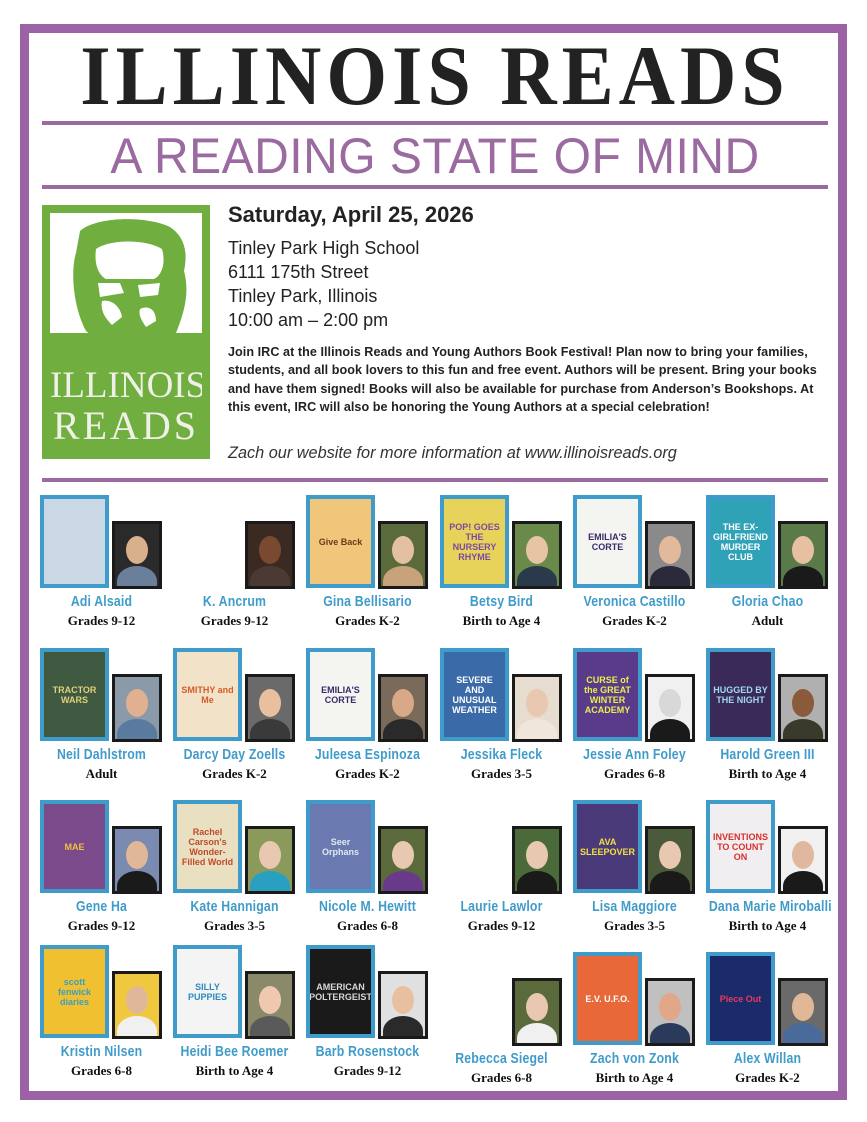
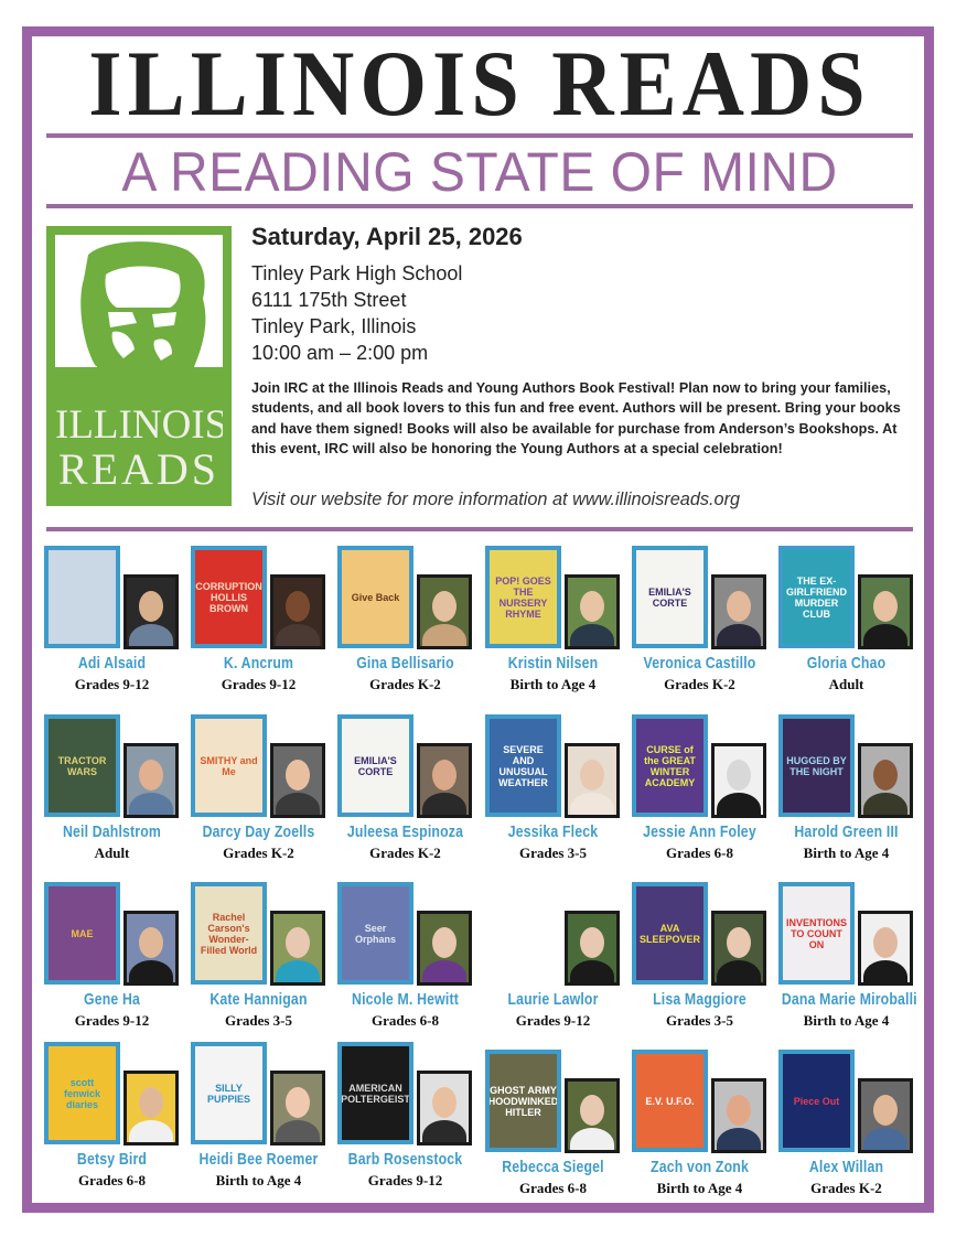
  ILLINOIS READS
  A READING STATE OF MIND
  ILLINOIS
  READS
  Saturday, April 25, 2026
  Tinley Park High School
  6111 175th Street
  Tinley Park, Illinois
  10:00 am – 2:00 pm
  Join IRC at the Illinois Reads and Young Authors Book Festival! Plan now to bring your families, students, and all book lovers to this fun and free event. Authors will be present. Bring your books and have them signed! Books will also be available for purchase from Anderson’s Bookshops. At this event, IRC will also be honoring the Young Authors at a special celebration!
- Zach our website for more information at www.illinoisreads.org
+ Visit our website for more information at www.illinoisreads.org
  Adi Alsaid
  Grades 9-12
+ CORRUPTION HOLLIS BROWN
  K. Ancrum
  Grades 9-12
  Give Back
  Gina Bellisario
  Grades K-2
  POP! GOES THE NURSERY RHYME
- Betsy Bird
+ Kristin Nilsen
  Birth to Age 4
  EMILIA'S CORTE
  Veronica Castillo
  Grades K-2
  THE EX-GIRLFRIEND MURDER CLUB
  Gloria Chao
  Adult
  TRACTOR WARS
  Neil Dahlstrom
  Adult
  SMITHY and Me
  Darcy Day Zoells
  Grades K-2
  EMILIA'S CORTE
  Juleesa Espinoza
  Grades K-2
  SEVERE AND UNUSUAL WEATHER
  Jessika Fleck
  Grades 3-5
  CURSE of the GREAT WINTER ACADEMY
  Jessie Ann Foley
  Grades 6-8
  HUGGED BY THE NIGHT
  Harold Green III
  Birth to Age 4
  MAE
  Gene Ha
  Grades 9-12
  Rachel Carson's Wonder-Filled World
  Kate Hannigan
  Grades 3-5
  Seer Orphans
  Nicole M. Hewitt
  Grades 6-8
  Laurie Lawlor
  Grades 9-12
  AVA SLEEPOVER
  Lisa Maggiore
  Grades 3-5
  INVENTIONS TO COUNT ON
  Dana Marie Miroballi
  Birth to Age 4
  scott fenwick diaries
- Kristin Nilsen
+ Betsy Bird
  Grades 6-8
  SILLY PUPPIES
  Heidi Bee Roemer
  Birth to Age 4
  AMERICAN POLTERGEIST
  Barb Rosenstock
  Grades 9-12
+ GHOST ARMY HOODWINKED HITLER
  Rebecca Siegel
  Grades 6-8
  E.V. U.F.O.
  Zach von Zonk
  Birth to Age 4
  Piece Out
  Alex Willan
  Grades K-2
